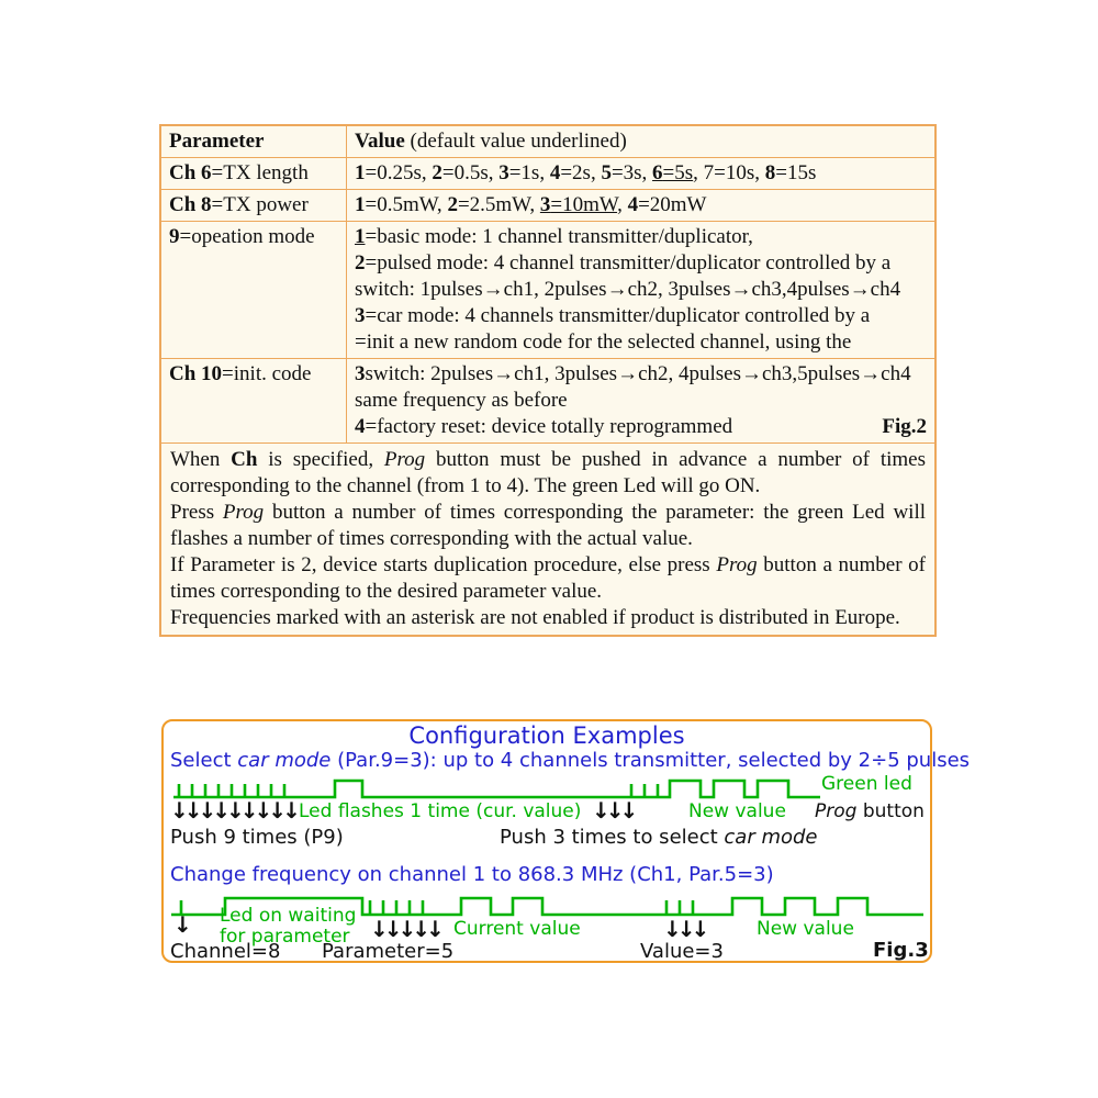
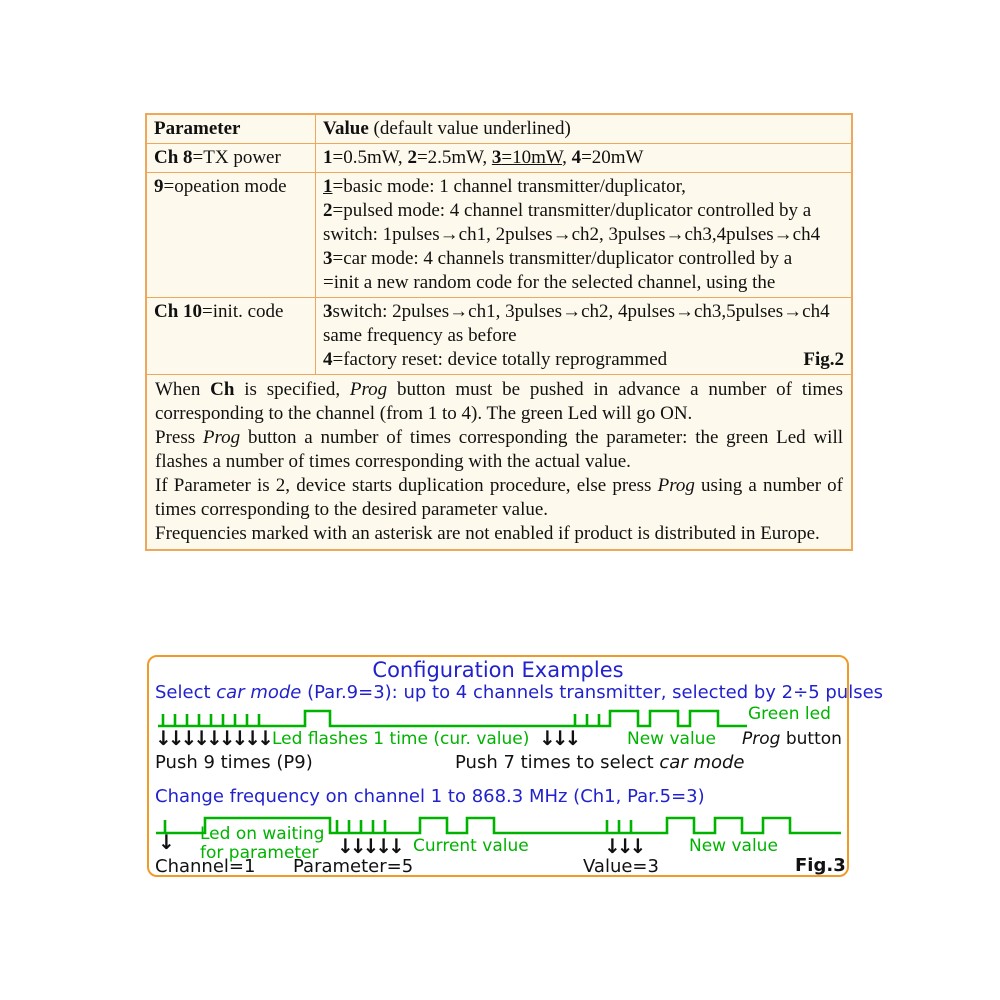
  Parameter
  Value (default value underlined)
- Ch 6=TX length
- 1=0.25s, 2=0.5s, 3=1s, 4=2s, 5=3s, 6=5s, 7=10s, 8=15s
  Ch 8=TX power
  1=0.5mW, 2=2.5mW, 3=10mW, 4=20mW
  9=opeation mode
  1=basic mode: 1 channel transmitter/duplicator,
  2=pulsed mode: 4 channel transmitter/duplicator controlled by a
  switch: 1pulses→ch1, 2pulses→ch2, 3pulses→ch3,4pulses→ch4
  3=car mode: 4 channels transmitter/duplicator controlled by a
  =init a new random code for the selected channel, using the
  Ch 10=init. code
  3switch: 2pulses→ch1, 3pulses→ch2, 4pulses→ch3,5pulses→ch4
  same frequency as before
  Fig.2
  4=factory reset: device totally reprogrammed
  When Ch is specified, Prog button must be pushed in advance a number of times corresponding to the channel (from 1 to 4). The green Led will go ON.
  Press Prog button a number of times corresponding the parameter: the green Led will flashes a number of times corresponding with the actual value.
- If Parameter is 2, device starts duplication procedure, else press Prog button a number of times corresponding to the desired parameter value.
+ If Parameter is 2, device starts duplication procedure, else press Prog using a number of times corresponding to the desired parameter value.
  Frequencies marked with an asterisk are not enabled if product is distributed in Europe.
  Configuration Examples
  Select car mode (Par.9=3): up to 4 channels transmitter, selected by 2÷5 pulses
  Green led
  ↓↓↓↓↓↓↓↓↓
  Led flashes 1 time (cur. value)
  ↓↓↓
  New value
  Prog button
  Push 9 times (P9)
- Push 3 times to select car mode
+ Push 7 times to select car mode
  Change frequency on channel 1 to 868.3 MHz (Ch1, Par.5=3)
  ↓
  Led on waiting
  for parameter
  ↓↓↓↓↓
  Current value
  ↓↓↓
  New value
- Channel=8
+ Channel=1
  Parameter=5
  Value=3
  Fig.3
